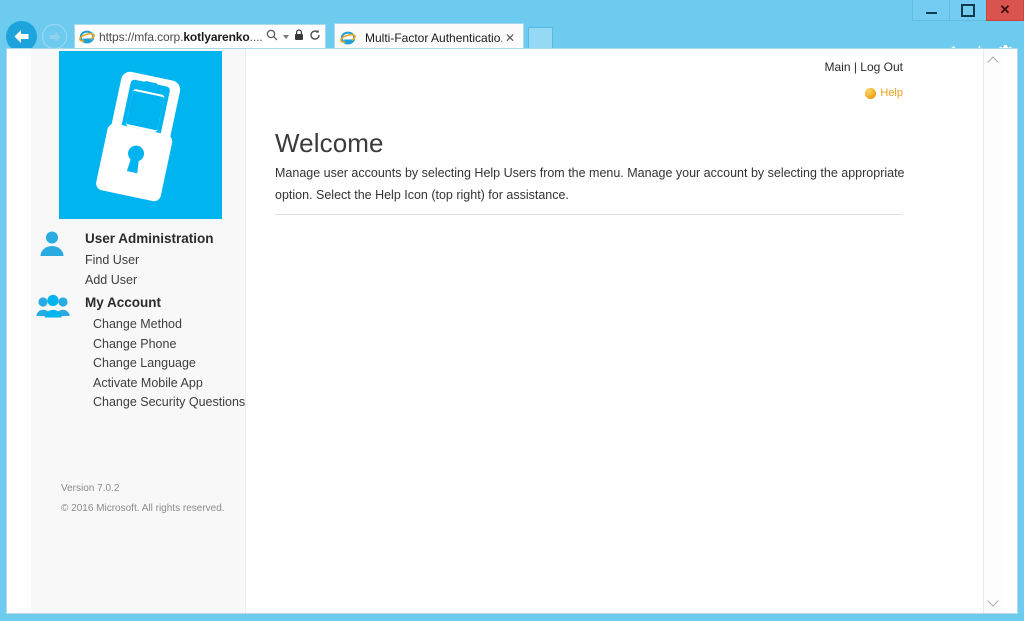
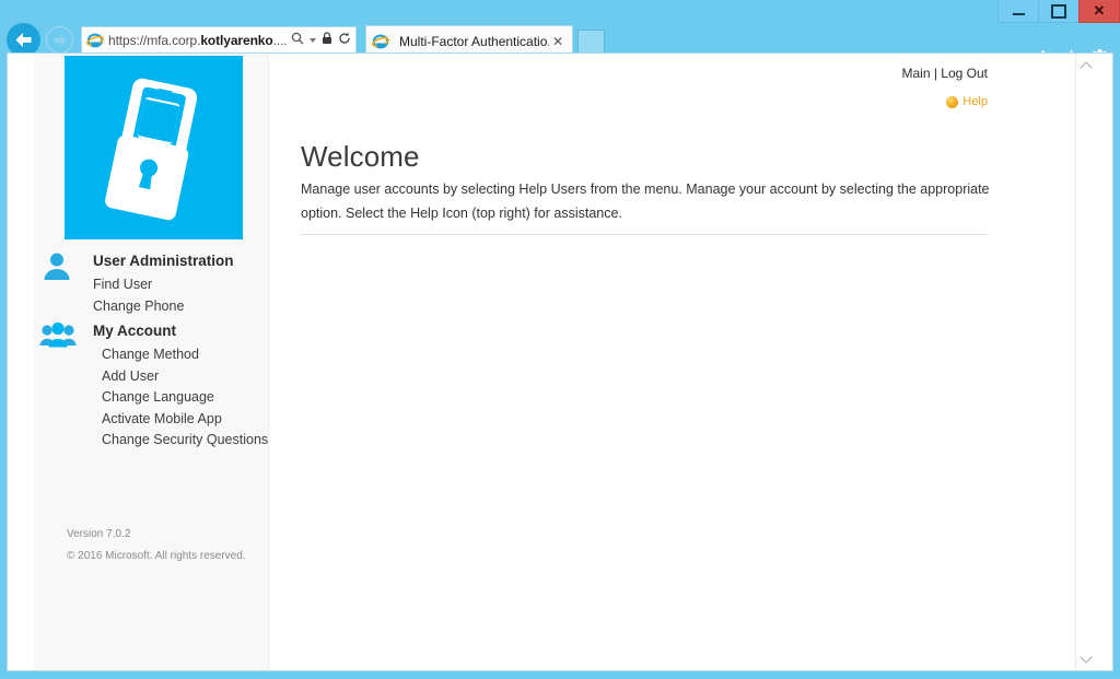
  ✕
  https://mfa.corp.kotlyarenko....
  Multi-Factor Authenticatio
  ✕
  User Administration
  Find User
- Add User
+ Change Phone
  My Account
  Change Method
- Change Phone
+ Add User
  Change Language
  Activate Mobile App
  Change Security Questions
  Version 7.0.2
  © 2016 Microsoft. All rights reserved.
  Main | Log Out
  Help
  Welcome
  Manage user accounts by selecting Help Users from the menu. Manage your account by selecting the appropriate option. Select the Help Icon (top right) for assistance.
